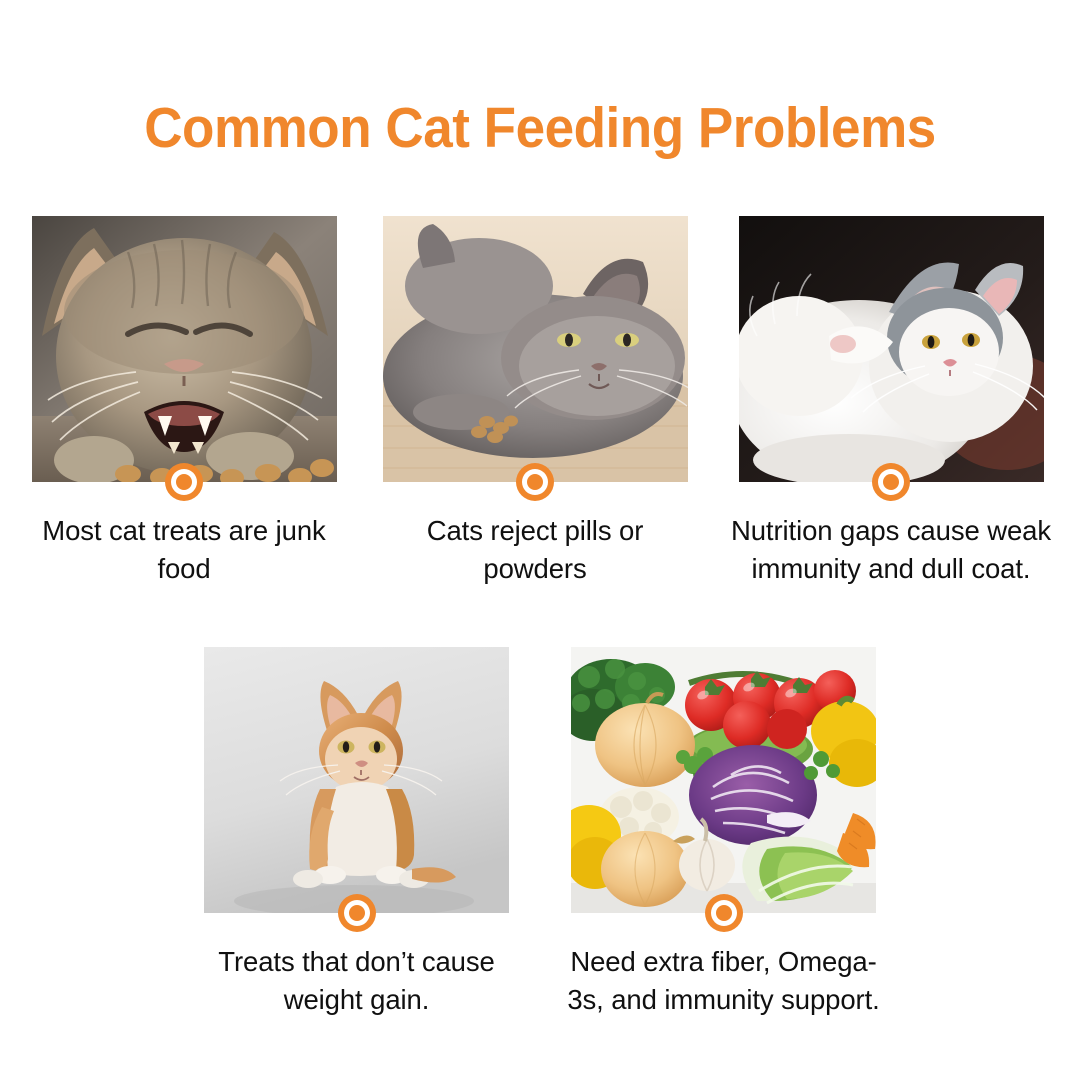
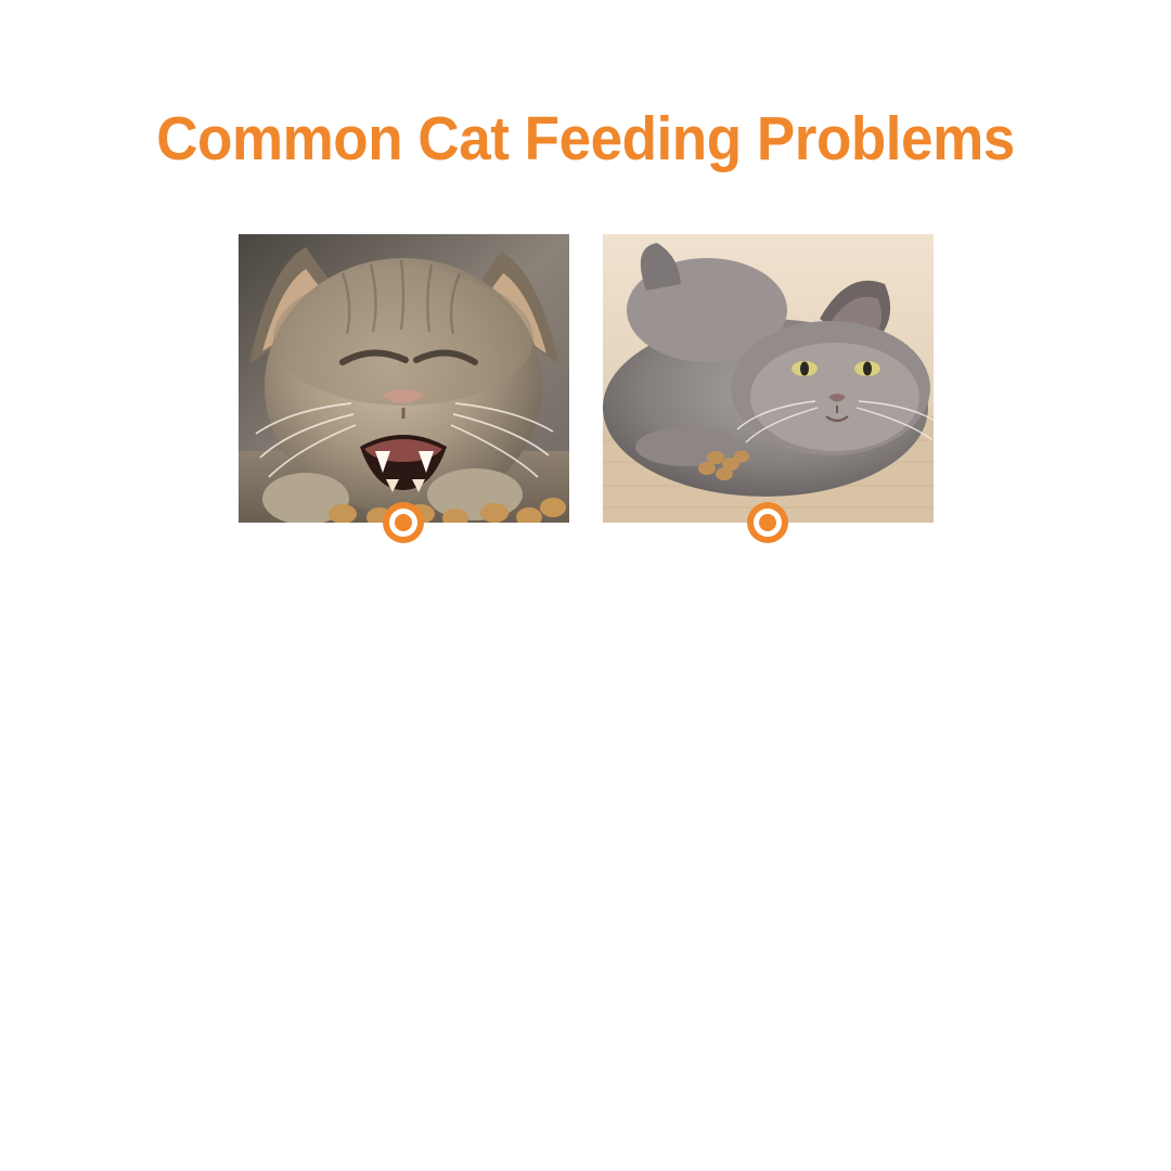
  Common Cat Feeding Problems
- Most cat treats are junk food
- Cats reject pills or powders
- Nutrition gaps cause weak immunity and dull coat.
- Treats that don’t cause weight gain.
- Need extra fiber, Omega-3s, and immunity support.
